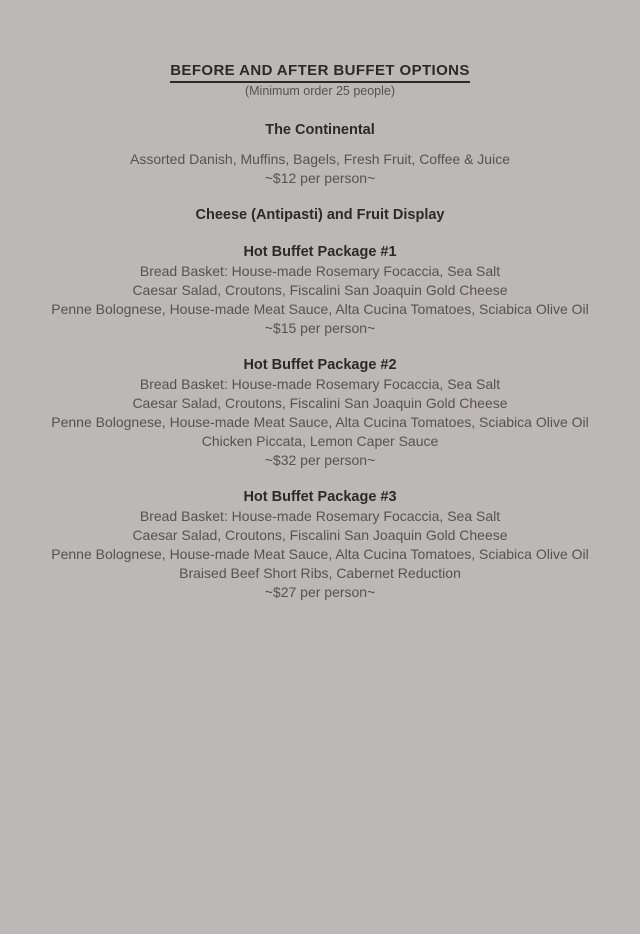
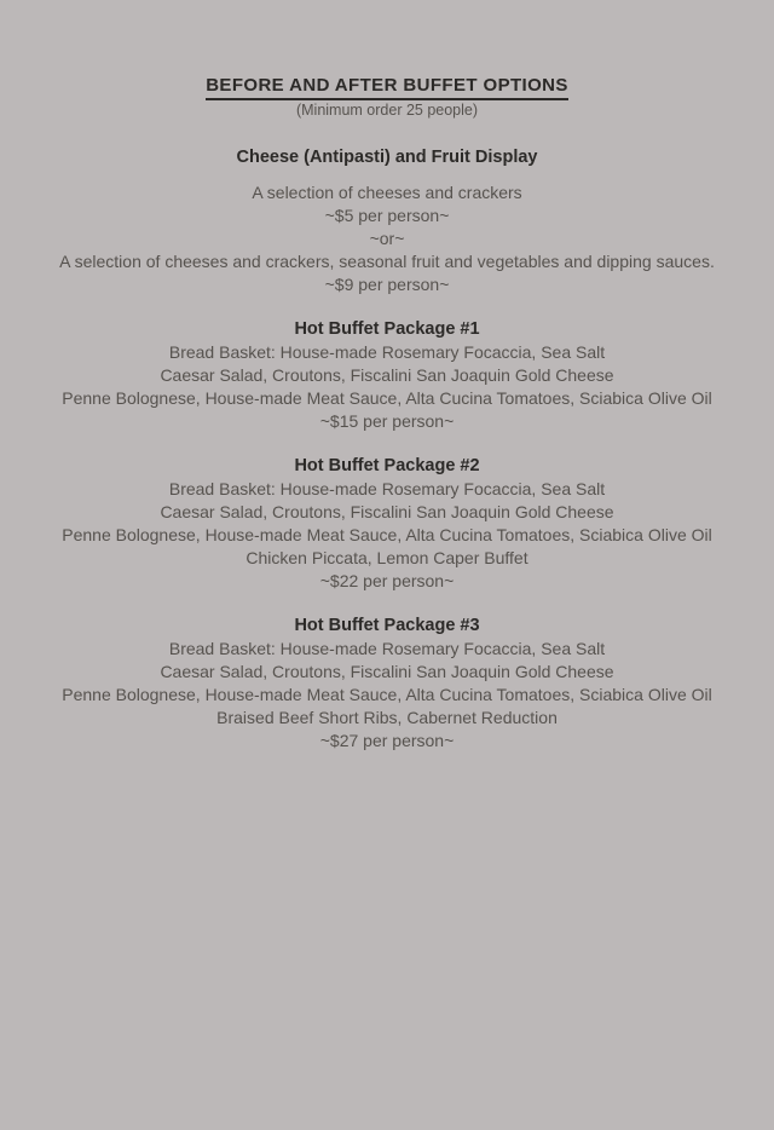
  BEFORE AND AFTER BUFFET OPTIONS
  (Minimum order 25 people)
- The Continental
- Assorted Danish, Muffins, Bagels, Fresh Fruit, Coffee & Juice
- ~$12 per person~
  Cheese (Antipasti) and Fruit Display
+ A selection of cheeses and crackers
+ ~$5 per person~
+ ~or~
+ A selection of cheeses and crackers, seasonal fruit and vegetables and dipping sauces.
+ ~$9 per person~
  Hot Buffet Package #1
  Bread Basket: House-made Rosemary Focaccia, Sea Salt
  Caesar Salad, Croutons, Fiscalini San Joaquin Gold Cheese
  Penne Bolognese, House-made Meat Sauce, Alta Cucina Tomatoes, Sciabica Olive Oil
  ~$15 per person~
  Hot Buffet Package #2
  Bread Basket: House-made Rosemary Focaccia, Sea Salt
  Caesar Salad, Croutons, Fiscalini San Joaquin Gold Cheese
  Penne Bolognese, House-made Meat Sauce, Alta Cucina Tomatoes, Sciabica Olive Oil
- Chicken Piccata, Lemon Caper Sauce
+ Chicken Piccata, Lemon Caper Buffet
- ~$32 per person~
+ ~$22 per person~
  Hot Buffet Package #3
  Bread Basket: House-made Rosemary Focaccia, Sea Salt
  Caesar Salad, Croutons, Fiscalini San Joaquin Gold Cheese
  Penne Bolognese, House-made Meat Sauce, Alta Cucina Tomatoes, Sciabica Olive Oil
  Braised Beef Short Ribs, Cabernet Reduction
  ~$27 per person~
